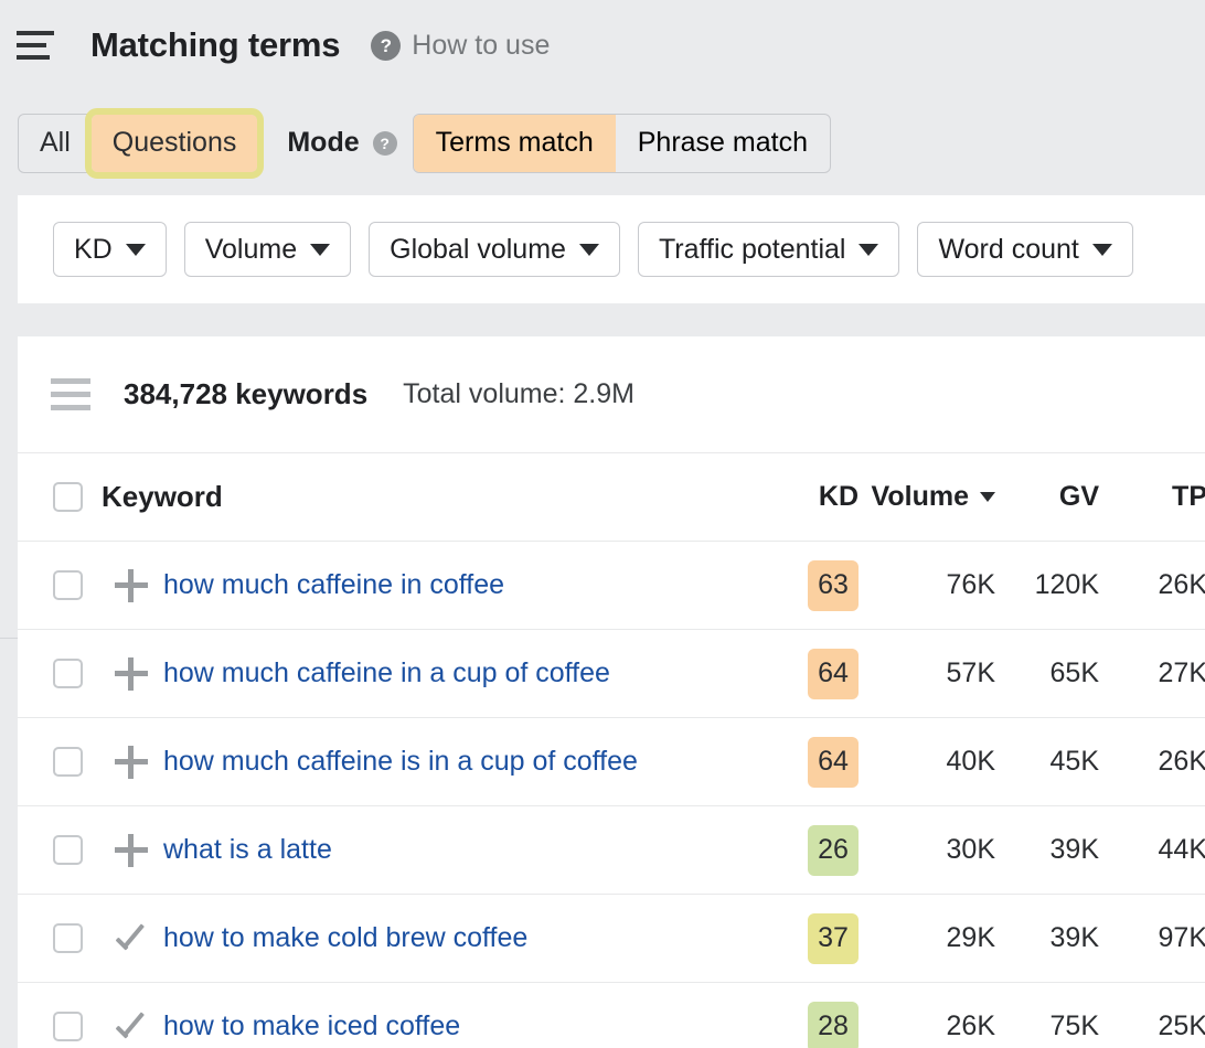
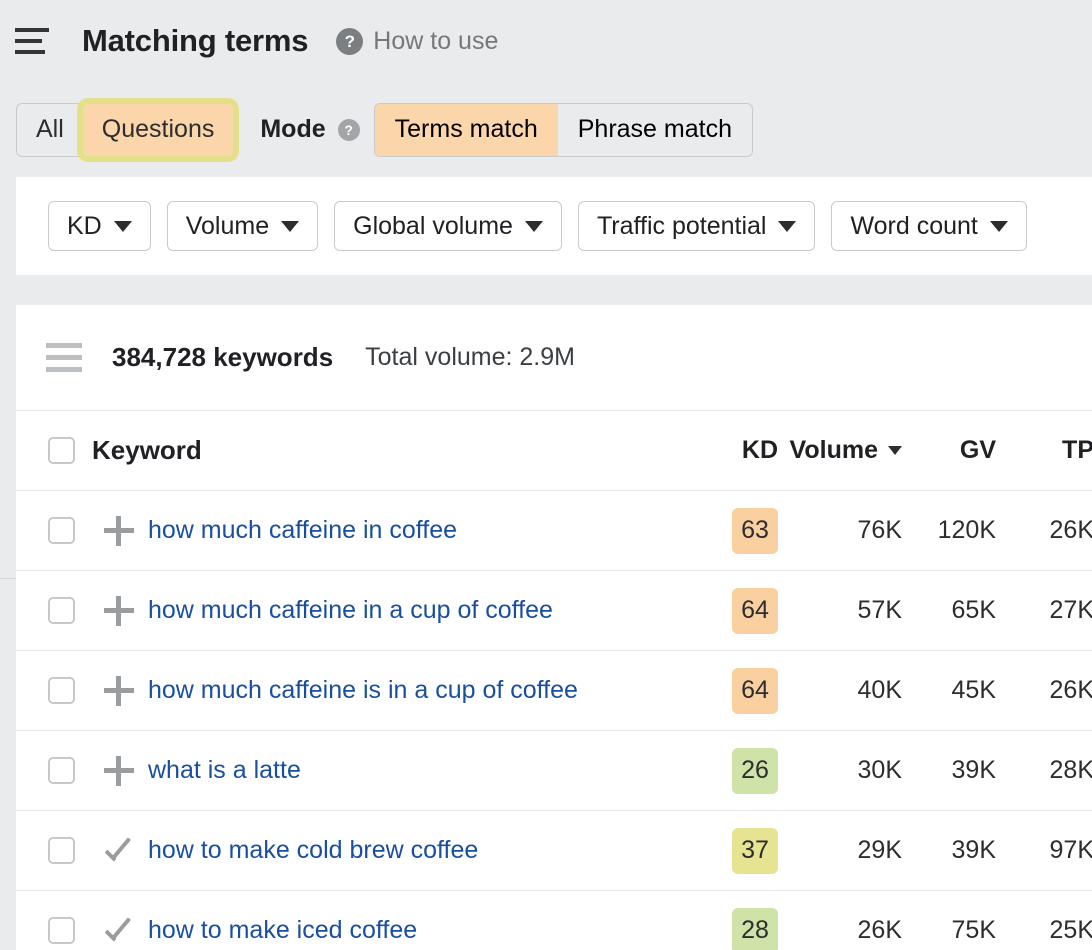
  Matching terms
  ?
  How to use
  All
  Questions
  Mode
  ?
  Terms match
  Phrase match
  KD
  Volume
  Global volume
  Traffic potential
  Word count
  384,728 keywords
  Total volume: 2.9M
  	Keyword	KD	Volume	GV	TP
  	how much caffeine in coffee	63	76K	120K	26K
  	how much caffeine in a cup of coffee	64	57K	65K	27K
  	how much caffeine is in a cup of coffee	64	40K	45K	26K
- 	what is a latte	26	30K	39K	44K
+ 	what is a latte	26	30K	39K	28K
  	how to make cold brew coffee	37	29K	39K	97K
  	how to make iced coffee	28	26K	75K	25K
